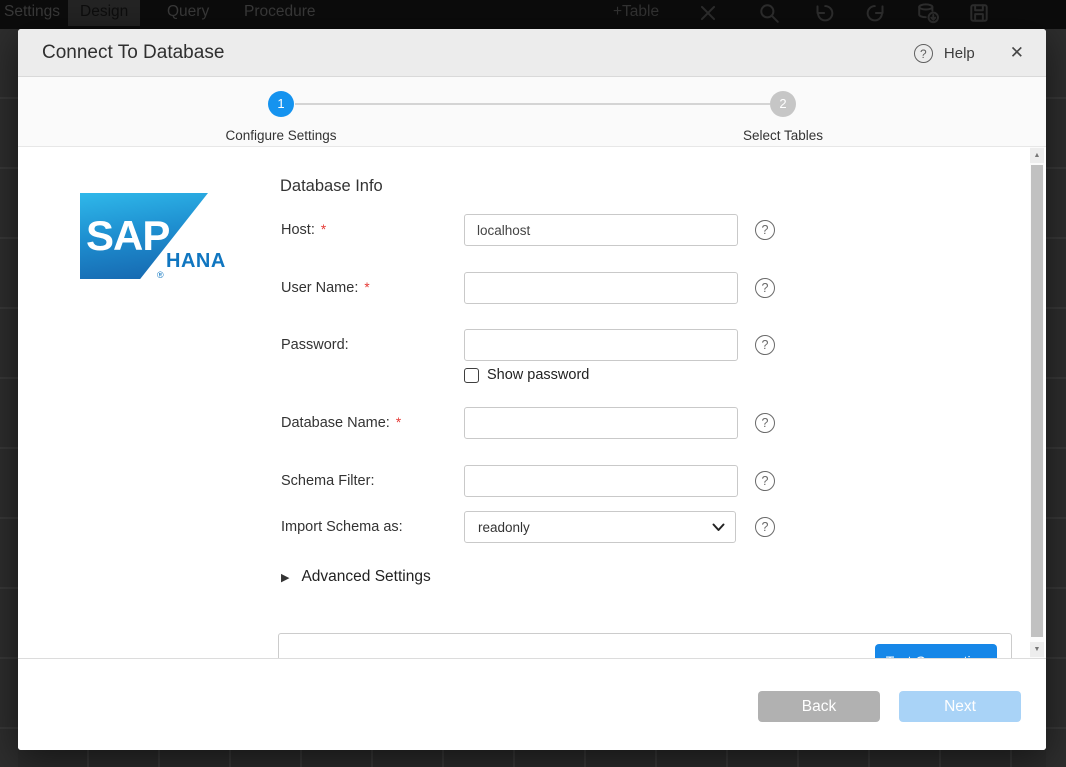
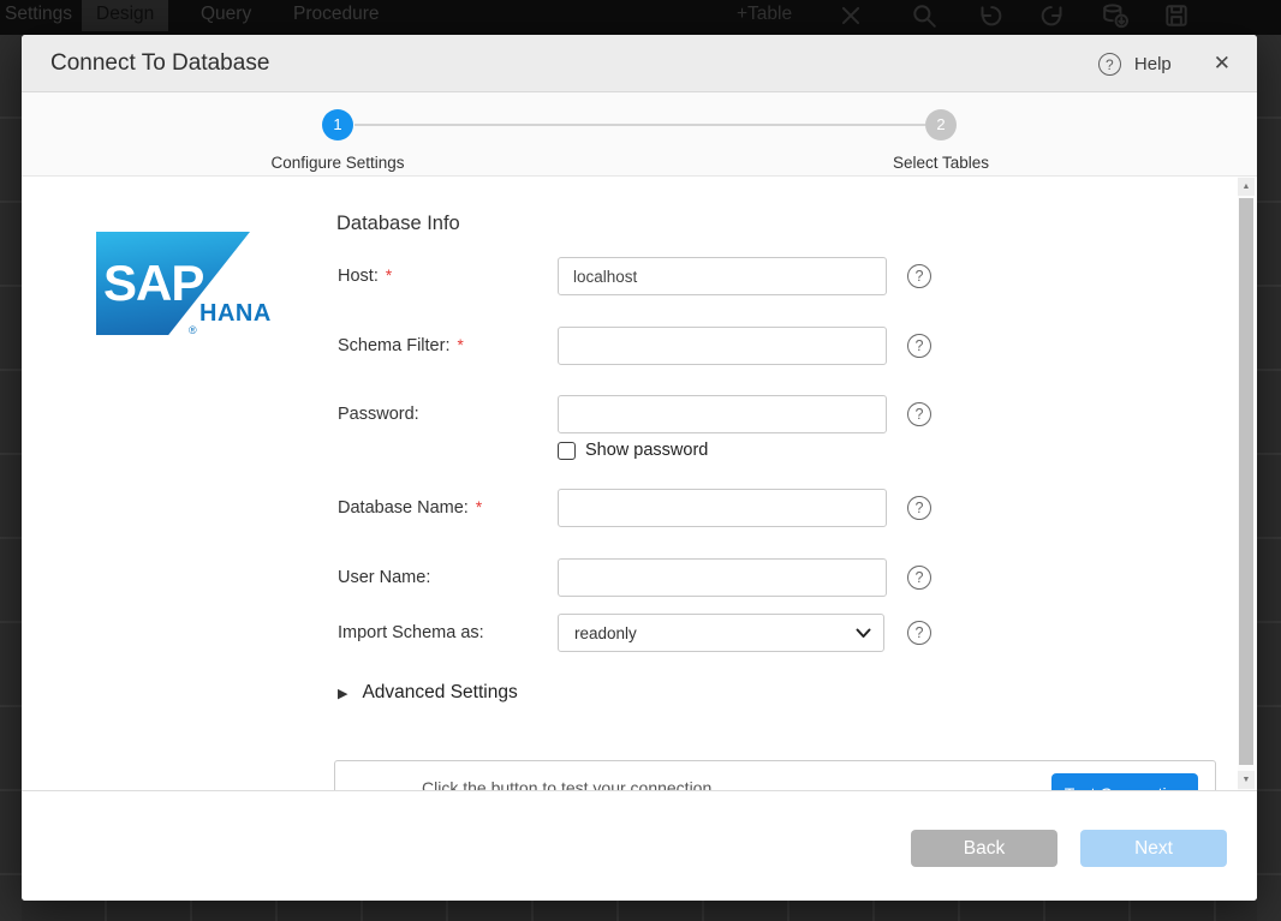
  Settings
  Design
  Query
  Procedure
  +Table
  Connect To Database
  ?
  Help
  ✕
  1
  2
  Configure Settings
  Select Tables
  SAP
  ®
  HANA
  Database Info
  Host: *
  localhost
  ?
- User Name: *
+ Schema Filter: *
  ?
  Password:
  ?
  Show password
  Database Name: *
  ?
- Schema Filter:
+ User Name:
  ?
  Import Schema as:
  readonly
  ?
  ▶
  Advanced Settings
+ Click the button to test your connection
  Back
  Next
